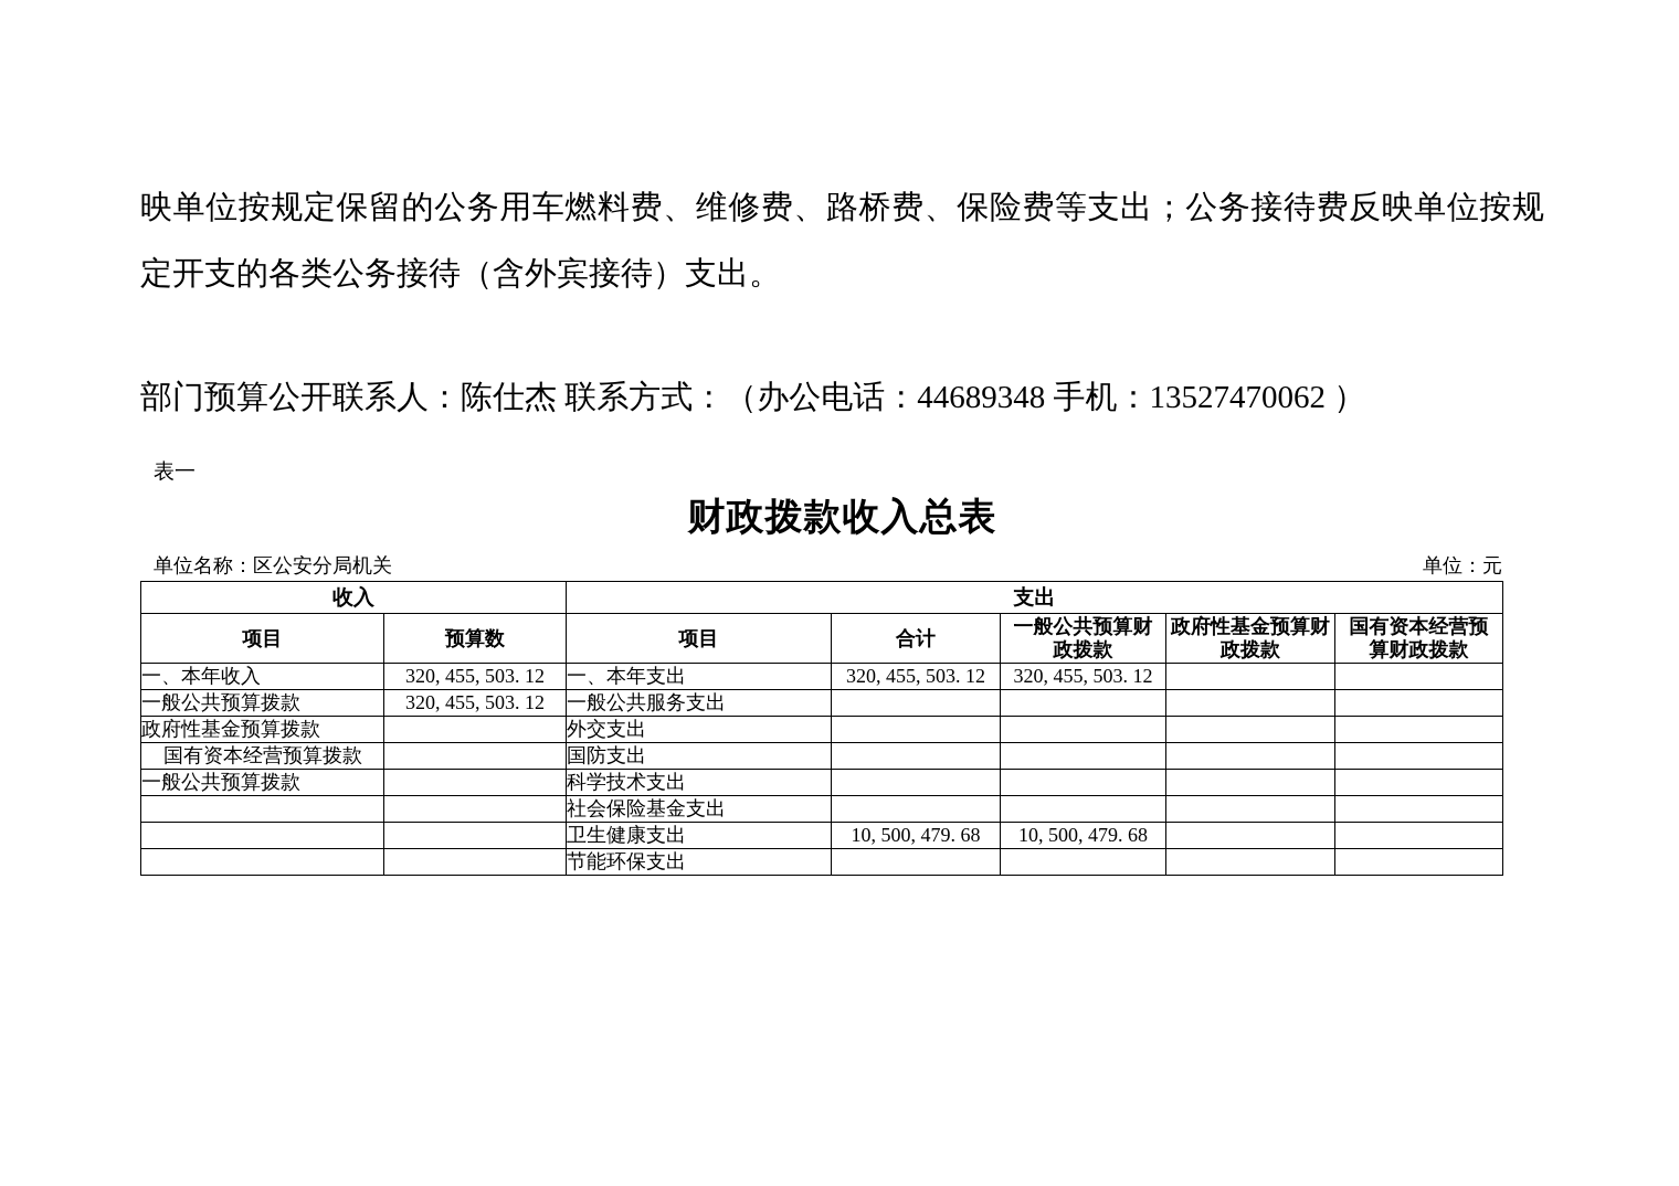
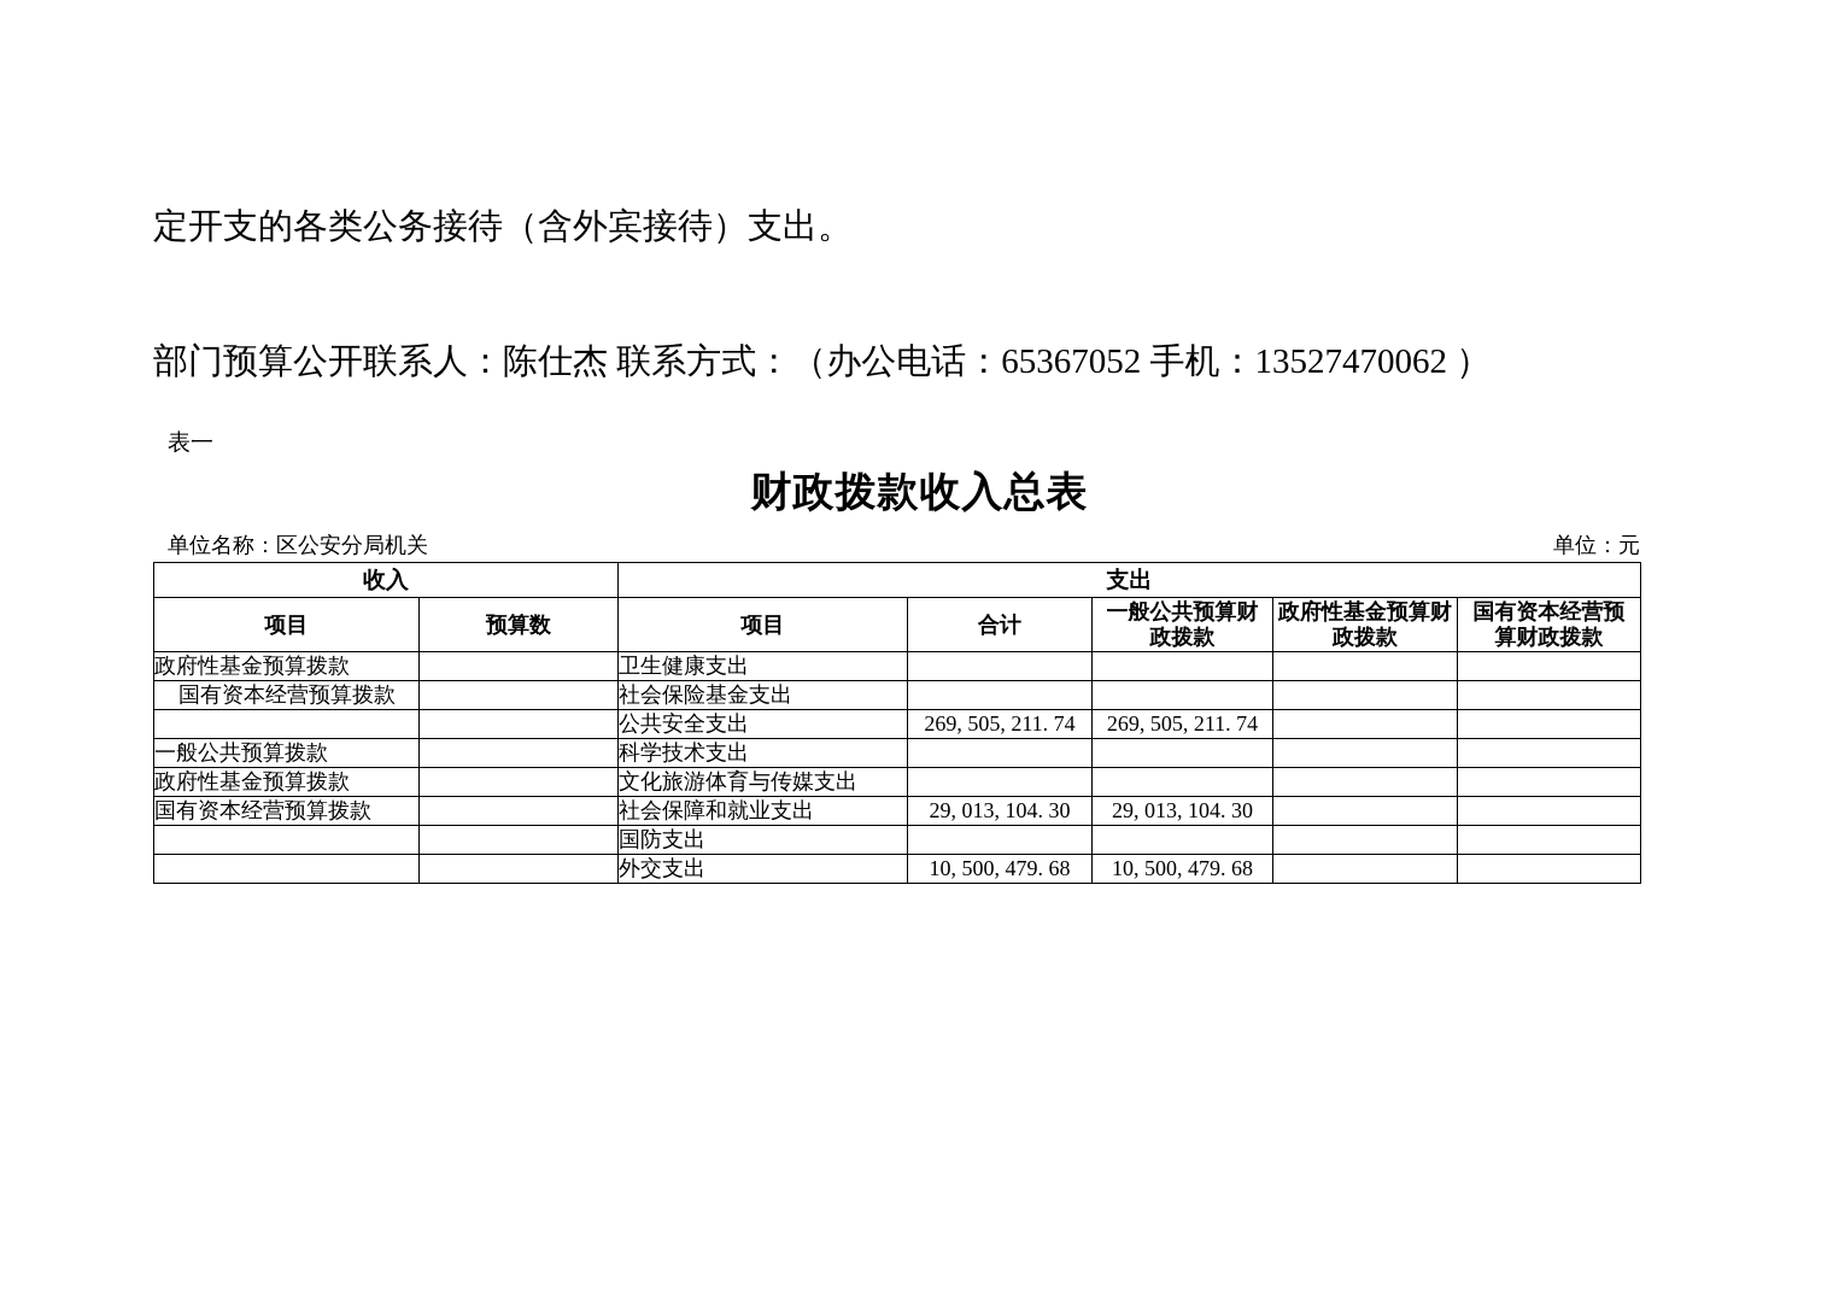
- 映单位按规定保留的公务用车燃料费、维修费、路桥费、保险费等支出；公务接待费反映单位按规
  定开支的各类公务接待（含外宾接待）支出。
- 部门预算公开联系人：陈仕杰 联系方式：（办公电话：44689348 手机：13527470062 ）
+ 部门预算公开联系人：陈仕杰 联系方式：（办公电话：65367052 手机：13527470062 ）
  表一
  财政拨款收入总表
  单位名称：区公安分局机关
  单位：元
  收入	支出
  项目	预算数	项目	合计	一般公共预算财政拨款	政府性基金预算财政拨款	国有资本经营预算财政拨款
- 一、本年收入	320, 455, 503. 12	一、本年支出	320, 455, 503. 12	320, 455, 503. 12
- 一般公共预算拨款	320, 455, 503. 12	一般公共服务支出
- 政府性基金预算拨款		外交支出
+ 政府性基金预算拨款		卫生健康支出
- 国有资本经营预算拨款		国防支出
+ 国有资本经营预算拨款		社会保险基金支出
+ 		公共安全支出	269, 505, 211. 74	269, 505, 211. 74
  一般公共预算拨款		科学技术支出
+ 政府性基金预算拨款		文化旅游体育与传媒支出
+ 国有资本经营预算拨款		社会保障和就业支出	29, 013, 104. 30	29, 013, 104. 30
- 		社会保险基金支出
+ 		国防支出
- 		卫生健康支出	10, 500, 479. 68	10, 500, 479. 68
+ 		外交支出	10, 500, 479. 68	10, 500, 479. 68
- 		节能环保支出
